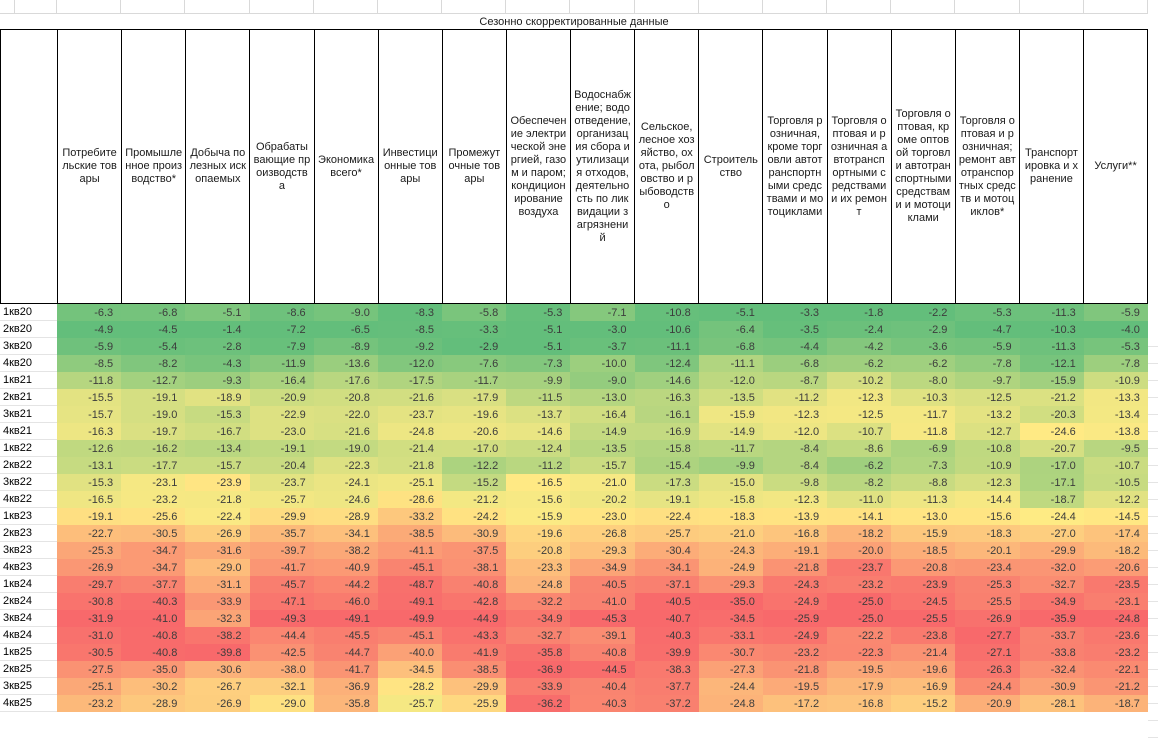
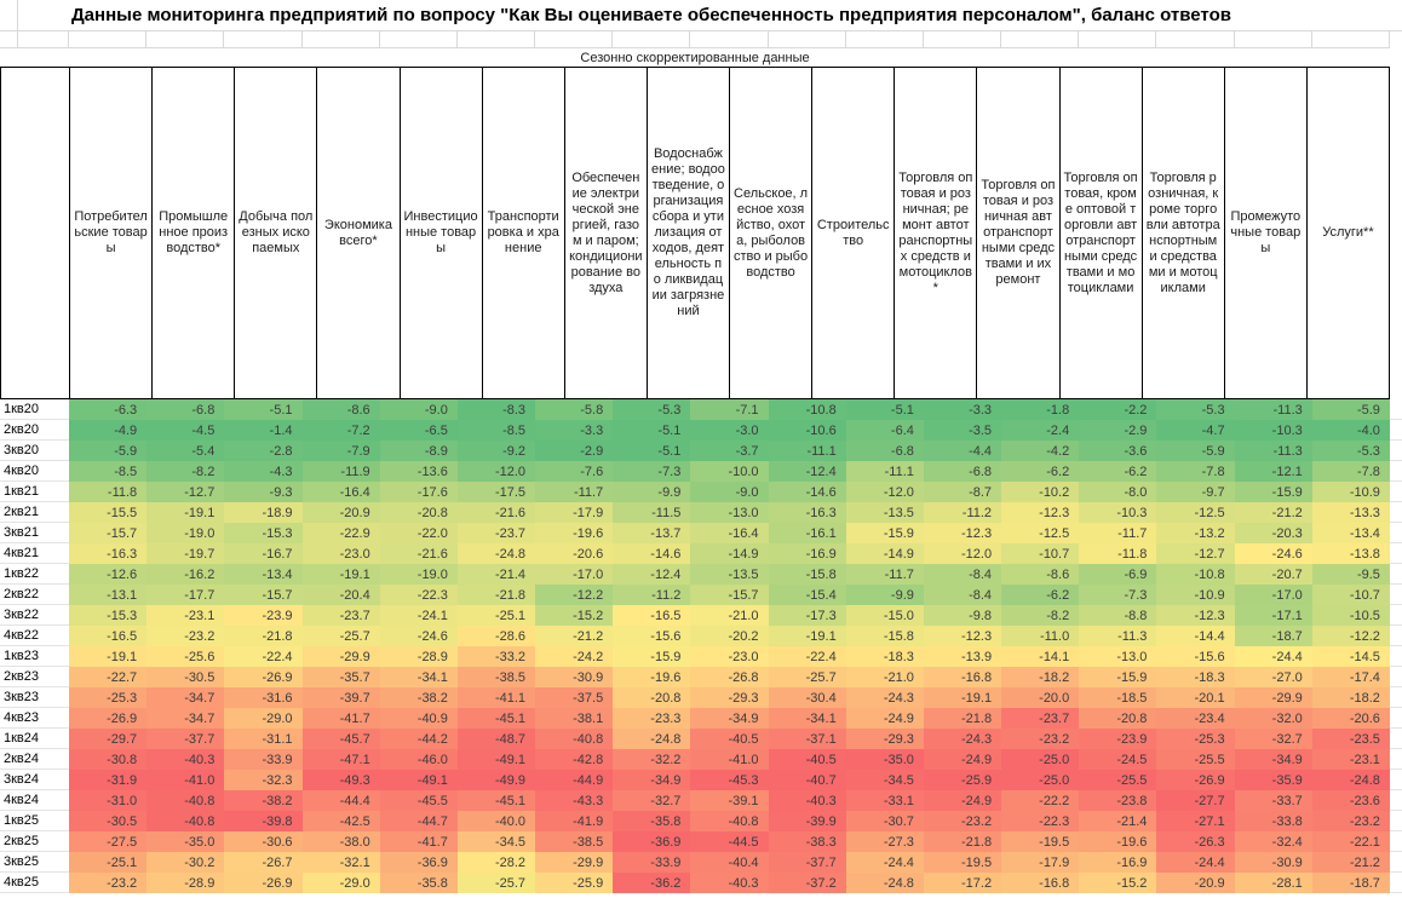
+ Данные мониторинга предприятий по вопросу "Как Вы оцениваете обеспеченность предприятия персоналом", баланс ответов
  Сезонно скорректированные данные
  Потребительские товары
  Промышленное производство*
  Добыча полезных ископаемых
- Обрабатывающие производства
  Экономика всего*
  Инвестиционные товары
- Промежуточные товары
+ Транспортировка и хранение
  Обеспечение электрической энергией, газом и паром; кондиционирование воздуха
  Водоснабжение; водоотведение, организация сбора и утилизация отходов, деятельность по ликвидации загрязнений
  Сельское, лесное хозяйство, охота, рыболовство и рыбоводство
  Строительство
- Торговля розничная, кроме торговли автотранспортными средствами и мотоциклами
+ Торговля оптовая и розничная; ремонт автотранспортных средств и мотоциклов*
  Торговля оптовая и розничная автотранспортными средствами и их ремонт
  Торговля оптовая, кроме оптовой торговли автотранспортными средствами и мотоциклами
- Торговля оптовая и розничная; ремонт автотранспортных средств и мотоциклов*
+ Торговля розничная, кроме торговли автотранспортными средствами и мотоциклами
- Транспортировка и хранение
+ Промежуточные товары
  Услуги**
  1кв20
  -6.3
  -6.8
  -5.1
  -8.6
  -9.0
  -8.3
  -5.8
  -5.3
  -7.1
  -10.8
  -5.1
  -3.3
  -1.8
  -2.2
  -5.3
  -11.3
  -5.9
  2кв20
  -4.9
  -4.5
  -1.4
  -7.2
  -6.5
  -8.5
  -3.3
  -5.1
  -3.0
  -10.6
  -6.4
  -3.5
  -2.4
  -2.9
  -4.7
  -10.3
  -4.0
  3кв20
  -5.9
  -5.4
  -2.8
  -7.9
  -8.9
  -9.2
  -2.9
  -5.1
  -3.7
  -11.1
  -6.8
  -4.4
  -4.2
  -3.6
  -5.9
  -11.3
  -5.3
  4кв20
  -8.5
  -8.2
  -4.3
  -11.9
  -13.6
  -12.0
  -7.6
  -7.3
  -10.0
  -12.4
  -11.1
  -6.8
  -6.2
  -6.2
  -7.8
  -12.1
  -7.8
  1кв21
  -11.8
  -12.7
  -9.3
  -16.4
  -17.6
  -17.5
  -11.7
  -9.9
  -9.0
  -14.6
  -12.0
  -8.7
  -10.2
  -8.0
  -9.7
  -15.9
  -10.9
  2кв21
  -15.5
  -19.1
  -18.9
  -20.9
  -20.8
  -21.6
  -17.9
  -11.5
  -13.0
  -16.3
  -13.5
  -11.2
  -12.3
  -10.3
  -12.5
  -21.2
  -13.3
  3кв21
  -15.7
  -19.0
  -15.3
  -22.9
  -22.0
  -23.7
  -19.6
  -13.7
  -16.4
  -16.1
  -15.9
  -12.3
  -12.5
  -11.7
  -13.2
  -20.3
  -13.4
  4кв21
  -16.3
  -19.7
  -16.7
  -23.0
  -21.6
  -24.8
  -20.6
  -14.6
  -14.9
  -16.9
  -14.9
  -12.0
  -10.7
  -11.8
  -12.7
  -24.6
  -13.8
  1кв22
  -12.6
  -16.2
  -13.4
  -19.1
  -19.0
  -21.4
  -17.0
  -12.4
  -13.5
  -15.8
  -11.7
  -8.4
  -8.6
  -6.9
  -10.8
  -20.7
  -9.5
  2кв22
  -13.1
  -17.7
  -15.7
  -20.4
  -22.3
  -21.8
  -12.2
  -11.2
  -15.7
  -15.4
  -9.9
  -8.4
  -6.2
  -7.3
  -10.9
  -17.0
  -10.7
  3кв22
  -15.3
  -23.1
  -23.9
  -23.7
  -24.1
  -25.1
  -15.2
  -16.5
  -21.0
  -17.3
  -15.0
  -9.8
  -8.2
  -8.8
  -12.3
  -17.1
  -10.5
  4кв22
  -16.5
  -23.2
  -21.8
  -25.7
  -24.6
  -28.6
  -21.2
  -15.6
  -20.2
  -19.1
  -15.8
  -12.3
  -11.0
  -11.3
  -14.4
  -18.7
  -12.2
  1кв23
  -19.1
  -25.6
  -22.4
  -29.9
  -28.9
  -33.2
  -24.2
  -15.9
  -23.0
  -22.4
  -18.3
  -13.9
  -14.1
  -13.0
  -15.6
  -24.4
  -14.5
  2кв23
  -22.7
  -30.5
  -26.9
  -35.7
  -34.1
  -38.5
  -30.9
  -19.6
  -26.8
  -25.7
  -21.0
  -16.8
  -18.2
  -15.9
  -18.3
  -27.0
  -17.4
  3кв23
  -25.3
  -34.7
  -31.6
  -39.7
  -38.2
  -41.1
  -37.5
  -20.8
  -29.3
  -30.4
  -24.3
  -19.1
  -20.0
  -18.5
  -20.1
  -29.9
  -18.2
  4кв23
  -26.9
  -34.7
  -29.0
  -41.7
  -40.9
  -45.1
  -38.1
  -23.3
  -34.9
  -34.1
  -24.9
  -21.8
  -23.7
  -20.8
  -23.4
  -32.0
  -20.6
  1кв24
  -29.7
  -37.7
  -31.1
  -45.7
  -44.2
  -48.7
  -40.8
  -24.8
  -40.5
  -37.1
  -29.3
  -24.3
  -23.2
  -23.9
  -25.3
  -32.7
  -23.5
  2кв24
  -30.8
  -40.3
  -33.9
  -47.1
  -46.0
  -49.1
  -42.8
  -32.2
  -41.0
  -40.5
  -35.0
  -24.9
  -25.0
  -24.5
  -25.5
  -34.9
  -23.1
  3кв24
  -31.9
  -41.0
  -32.3
  -49.3
  -49.1
  -49.9
  -44.9
  -34.9
  -45.3
  -40.7
  -34.5
  -25.9
  -25.0
  -25.5
  -26.9
  -35.9
  -24.8
  4кв24
  -31.0
  -40.8
  -38.2
  -44.4
  -45.5
  -45.1
  -43.3
  -32.7
  -39.1
  -40.3
  -33.1
  -24.9
  -22.2
  -23.8
  -27.7
  -33.7
  -23.6
  1кв25
  -30.5
  -40.8
  -39.8
  -42.5
  -44.7
  -40.0
  -41.9
  -35.8
  -40.8
  -39.9
  -30.7
  -23.2
  -22.3
  -21.4
  -27.1
  -33.8
  -23.2
  2кв25
  -27.5
  -35.0
  -30.6
  -38.0
  -41.7
  -34.5
  -38.5
  -36.9
  -44.5
  -38.3
  -27.3
  -21.8
  -19.5
  -19.6
  -26.3
  -32.4
  -22.1
  3кв25
  -25.1
  -30.2
  -26.7
  -32.1
  -36.9
  -28.2
  -29.9
  -33.9
  -40.4
  -37.7
  -24.4
  -19.5
  -17.9
  -16.9
  -24.4
  -30.9
  -21.2
  4кв25
  -23.2
  -28.9
  -26.9
  -29.0
  -35.8
  -25.7
  -25.9
  -36.2
  -40.3
  -37.2
  -24.8
  -17.2
  -16.8
  -15.2
  -20.9
  -28.1
  -18.7
